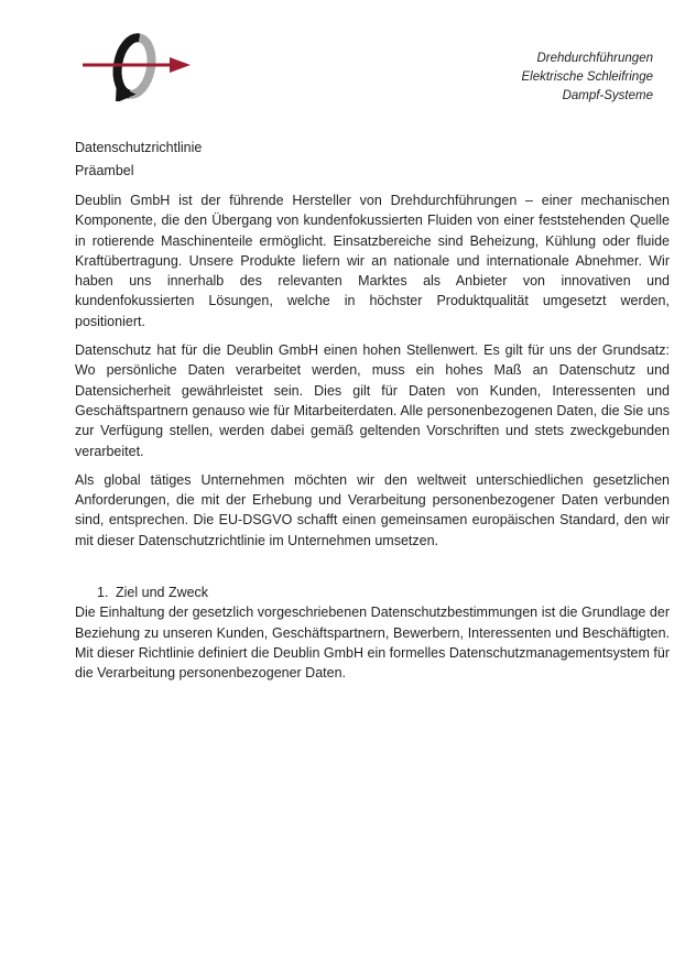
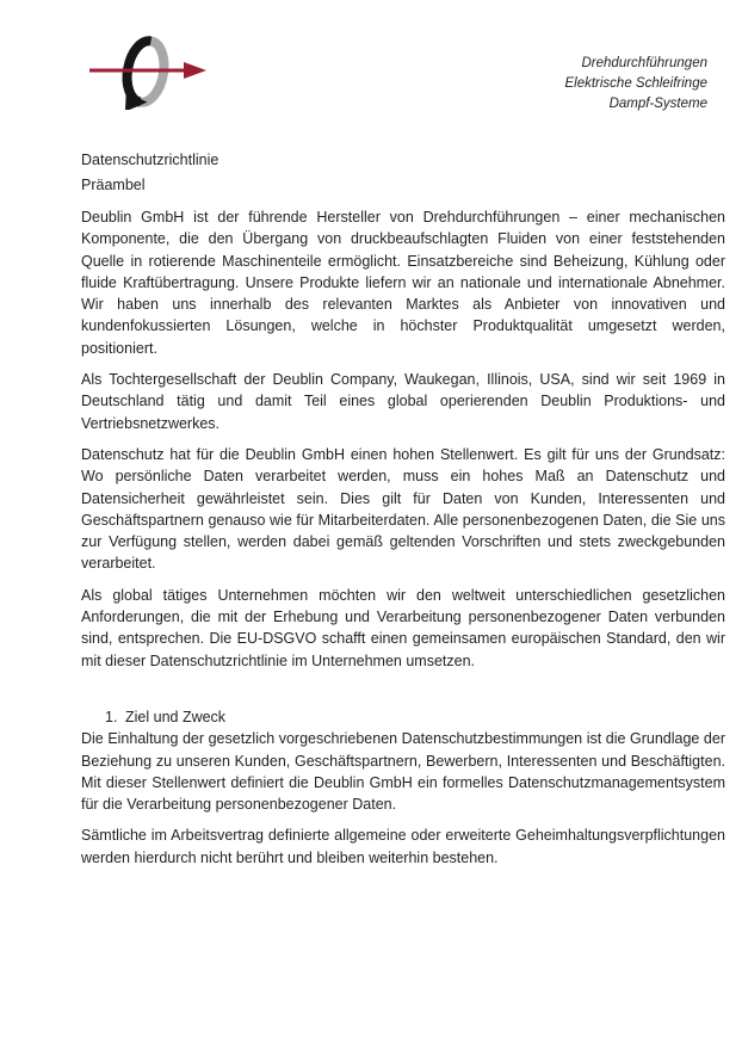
  Drehdurchführungen
  Elektrische Schleifringe
  Dampf-Systeme
  Datenschutzrichtlinie
  Präambel
- Deublin GmbH ist der führende Hersteller von Drehdurchführungen – einer mechanischen Komponente, die den Übergang von kundenfokussierten Fluiden von einer feststehenden Quelle in rotierende Maschinenteile ermöglicht. Einsatzbereiche sind Beheizung, Kühlung oder fluide Kraftübertragung. Unsere Produkte liefern wir an nationale und internationale Abnehmer. Wir haben uns innerhalb des relevanten Marktes als Anbieter von innovativen und kundenfokussierten Lösungen, welche in höchster Produktqualität umgesetzt werden, positioniert.
+ Deublin GmbH ist der führende Hersteller von Drehdurchführungen – einer mechanischen Komponente, die den Übergang von druckbeaufschlagten Fluiden von einer feststehenden Quelle in rotierende Maschinenteile ermöglicht. Einsatzbereiche sind Beheizung, Kühlung oder fluide Kraftübertragung. Unsere Produkte liefern wir an nationale und internationale Abnehmer. Wir haben uns innerhalb des relevanten Marktes als Anbieter von innovativen und kundenfokussierten Lösungen, welche in höchster Produktqualität umgesetzt werden, positioniert.
+ Als Tochtergesellschaft der Deublin Company, Waukegan, Illinois, USA, sind wir seit 1969 in Deutschland tätig und damit Teil eines global operierenden Deublin Produktions- und Vertriebsnetzwerkes.
  Datenschutz hat für die Deublin GmbH einen hohen Stellenwert. Es gilt für uns der Grundsatz: Wo persönliche Daten verarbeitet werden, muss ein hohes Maß an Datenschutz und Datensicherheit gewährleistet sein. Dies gilt für Daten von Kunden, Interessenten und Geschäftspartnern genauso wie für Mitarbeiterdaten. Alle personenbezogenen Daten, die Sie uns zur Verfügung stellen, werden dabei gemäß geltenden Vorschriften und stets zweckgebunden verarbeitet.
  Als global tätiges Unternehmen möchten wir den weltweit unterschiedlichen gesetzlichen Anforderungen, die mit der Erhebung und Verarbeitung personenbezogener Daten verbunden sind, entsprechen. Die EU-DSGVO schafft einen gemeinsamen europäischen Standard, den wir mit dieser Datenschutzrichtlinie im Unternehmen umsetzen.
  1. Ziel und Zweck
- Die Einhaltung der gesetzlich vorgeschriebenen Datenschutzbestimmungen ist die Grundlage der Beziehung zu unseren Kunden, Geschäftspartnern, Bewerbern, Interessenten und Beschäftigten. Mit dieser Richtlinie definiert die Deublin GmbH ein formelles Datenschutzmanagementsystem für die Verarbeitung personenbezogener Daten.
+ Die Einhaltung der gesetzlich vorgeschriebenen Datenschutzbestimmungen ist die Grundlage der Beziehung zu unseren Kunden, Geschäftspartnern, Bewerbern, Interessenten und Beschäftigten. Mit dieser Stellenwert definiert die Deublin GmbH ein formelles Datenschutzmanagementsystem für die Verarbeitung personenbezogener Daten.
+ Sämtliche im Arbeitsvertrag definierte allgemeine oder erweiterte Geheimhaltungsverpflichtungen werden hierdurch nicht berührt und bleiben weiterhin bestehen.
